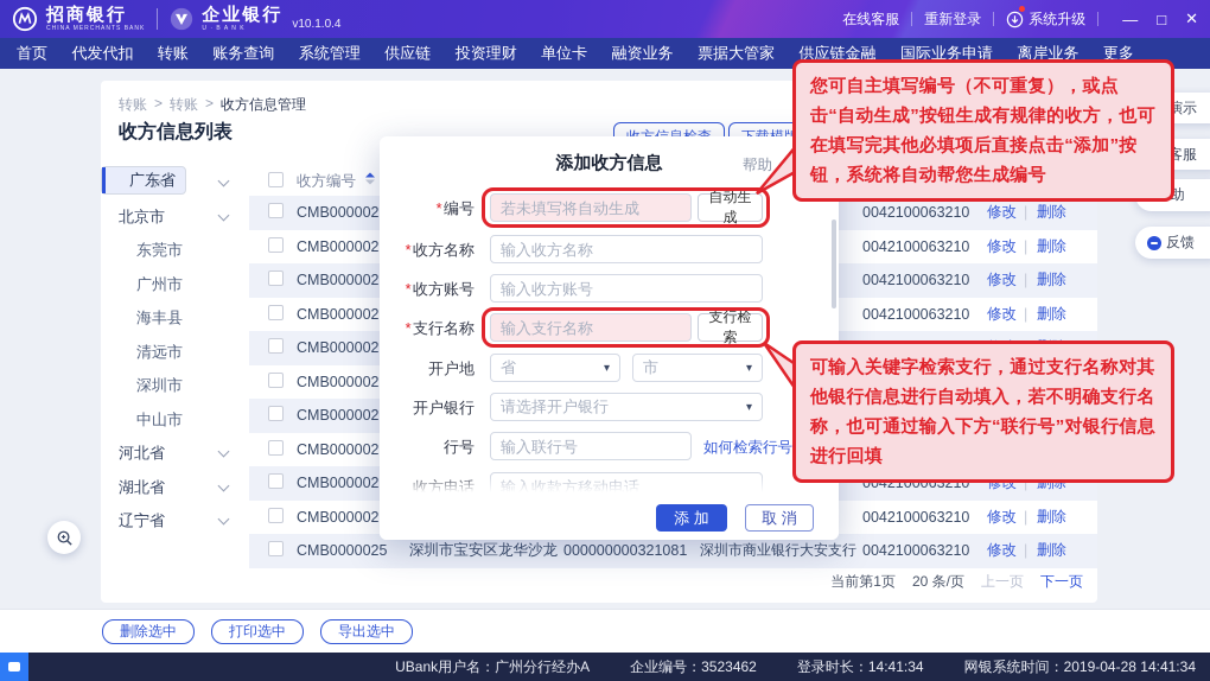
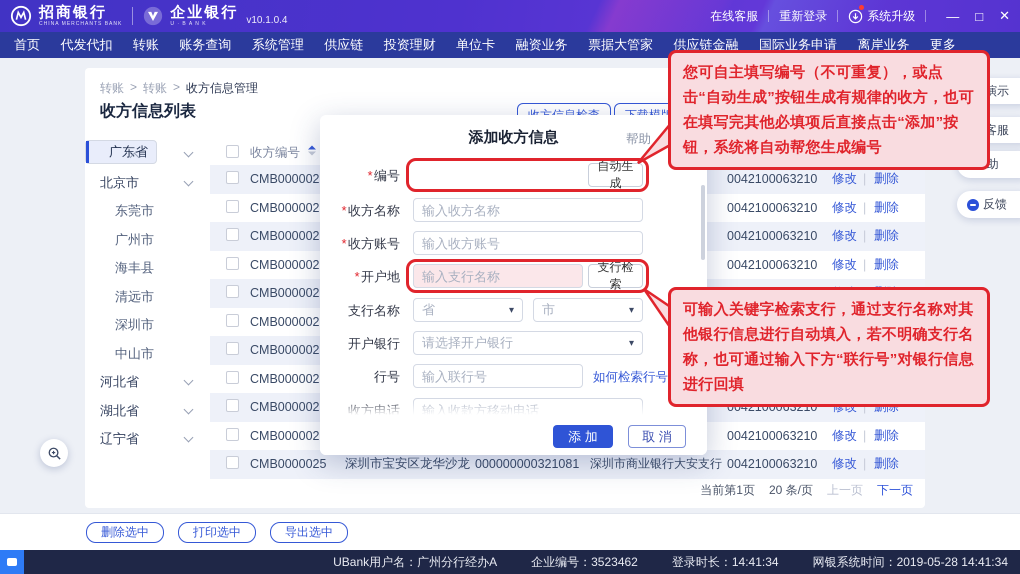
  招商银行
  企业银行
  v10.1.0.4
  在线客服
  重新登录
  系统升级
  —
  □
  ✕
  首页
  代发代扣
  转账
  账务查询
  系统管理
  供应链
  投资理财
  单位卡
  融资业务
  票据大管家
  供应链金融
  国际业务申请
  离岸业务
  更多
  转账
  >
  转账
  >
  收方信息管理
  收方信息列表
  北京市
  广东省
  东莞市
  广州市
  海丰县
  清远市
  深圳市
  中山市
  河北省
  湖北省
  辽宁省
  收方编号
  CMB000002
  0042100063210
  修改
  |
  删除
  CMB000002
  0042100063210
  修改
  |
  删除
  CMB000002
  0042100063210
  修改
  |
  删除
  CMB000002
  0042100063210
  修改
  |
  删除
  CMB000002
  CMB000002
  CMB000002
  CMB000002
  CMB000002
  0042100063210
  |
  CMB000002
  0042100063210
  修改
  |
  删除
  CMB0000025
  深圳市宝安区龙华沙龙
  000000000321081
  深圳市商业银行大安支行
  0042100063210
  修改
  |
  删除
  当前第1页
  20 条/页
  上一页
  下一页
  演示
  客服
  反馈
  添加收方信息
  帮助
  * 编号
- 若未填写将自动生成
  自动生成
  * 收方名称
  输入收方名称
  * 收方账号
  输入收方账号
- * 支行名称
+ * 开户地
  输入支行名称
  支行检索
- 开户地
+ 支行名称
  省
  ▾
  市
  ▾
  开户银行
  请选择开户银行
  ▾
  行号
  输入联行号
  如何检索行号
  添 加
  取 消
  您可自主填写编号（不可重复），或点击“自动生成”按钮生成有规律的收方，也可在填写完其他必填项后直接点击“添加”按钮，系统将自动帮您生成编号
  可输入关键字检索支行，通过支行名称对其他银行信息进行自动填入，若不明确支行名称，也可通过输入下方“联行号”对银行信息进行回填
  删除选中
  打印选中
  导出选中
  UBank用户名：广州分行经办A
  企业编号：3523462
  登录时长：14:41:34
- 网银系统时间：2019-04-28 14:41:34
+ 网银系统时间：2019-05-28 14:41:34
